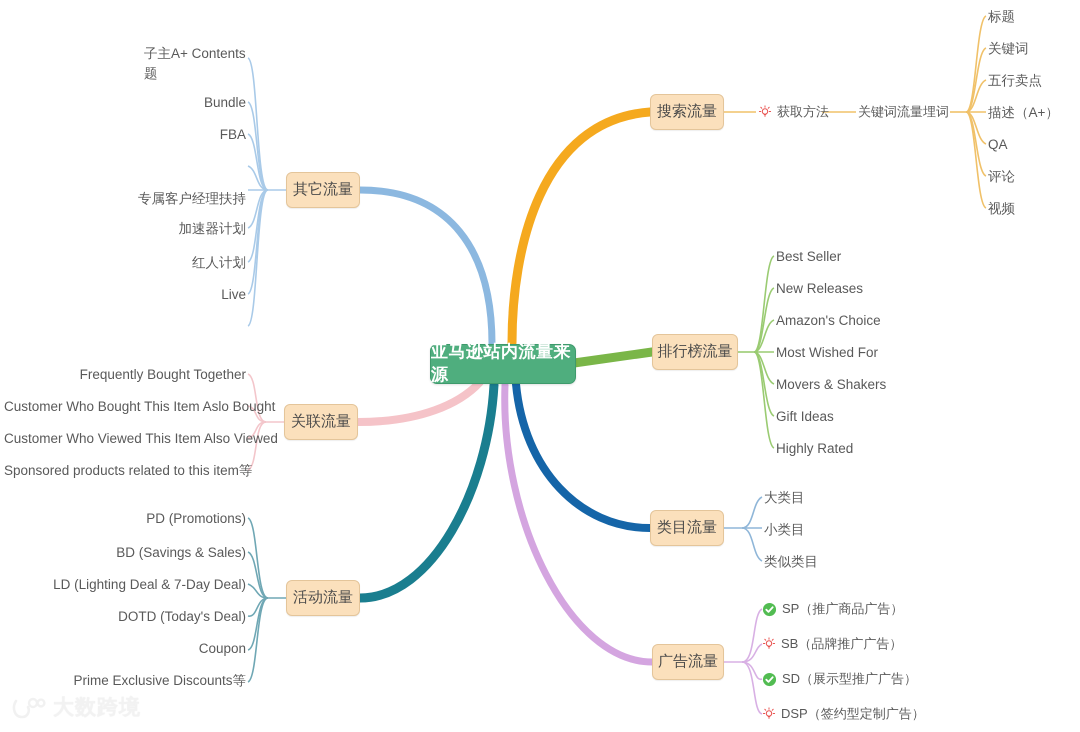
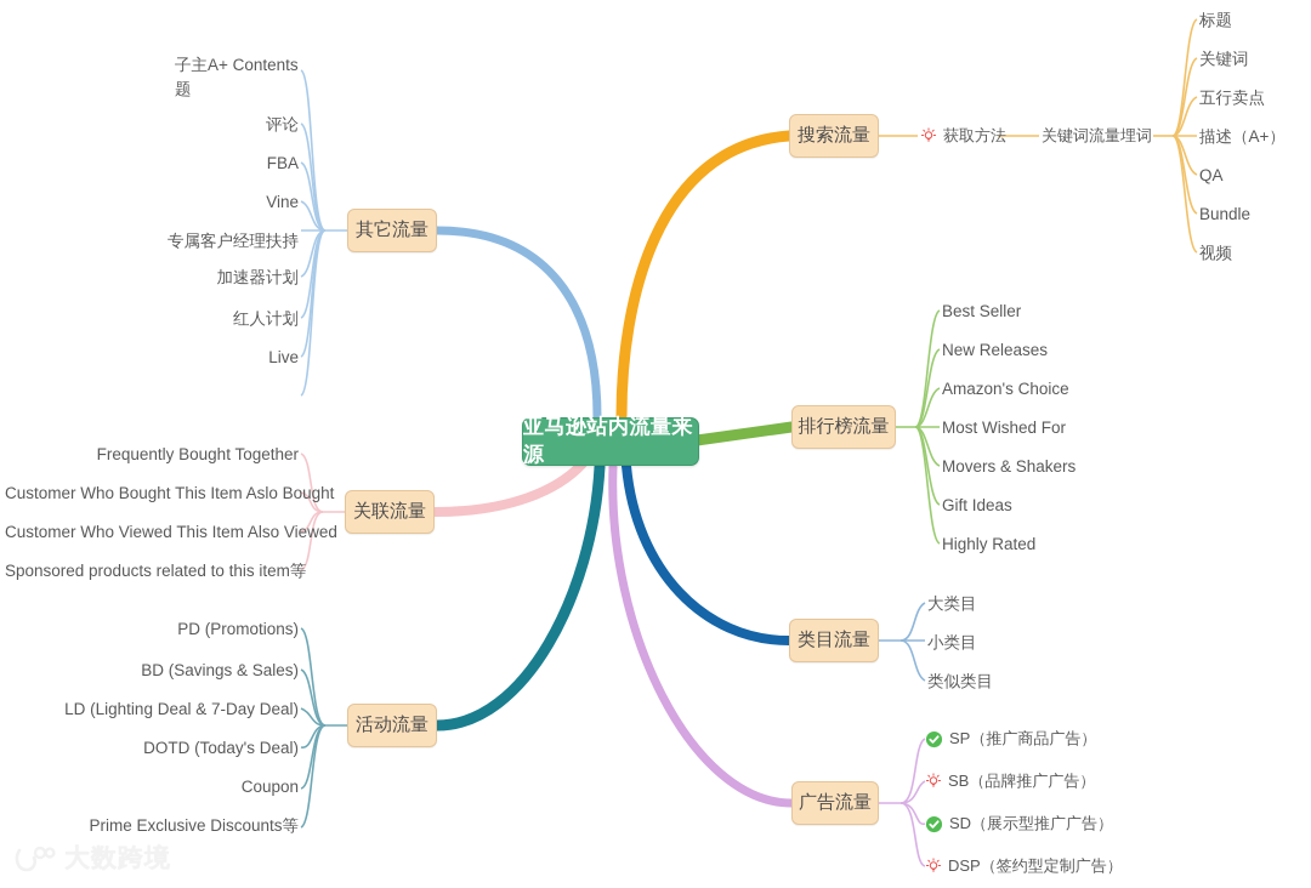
  亚马逊站内流量来源
  搜索流量
  排行榜流量
  类目流量
  广告流量
  其它流量
  关联流量
  活动流量
  获取方法
  关键词流量埋词
  标题
  关键词
  五行卖点
  描述（A+）
  QA
- 评论
+ Bundle
  视频
  Best Seller
  New Releases
  Amazon's Choice
  Most Wished For
  Movers & Shakers
  Gift Ideas
  Highly Rated
  大类目
  小类目
  类似类目
  SP（推广商品广告）
  SB（品牌推广广告）
  SD（展示型推广广告）
  DSP（签约型定制广告）
  子主A+ Contents题
- Bundle
+ 评论
  FBA
+ Vine
  专属客户经理扶持
  加速器计划
  红人计划
  Live
  Frequently Bought Together
  Customer Who Bought This Item Aslo Bought
  Customer Who Viewed This Item Also Viewed
  Sponsored products related to this item等
  PD (Promotions)
  BD (Savings & Sales)
  LD (Lighting Deal & 7-Day Deal)
  DOTD (Today's Deal)
  Coupon
  Prime Exclusive Discounts等
